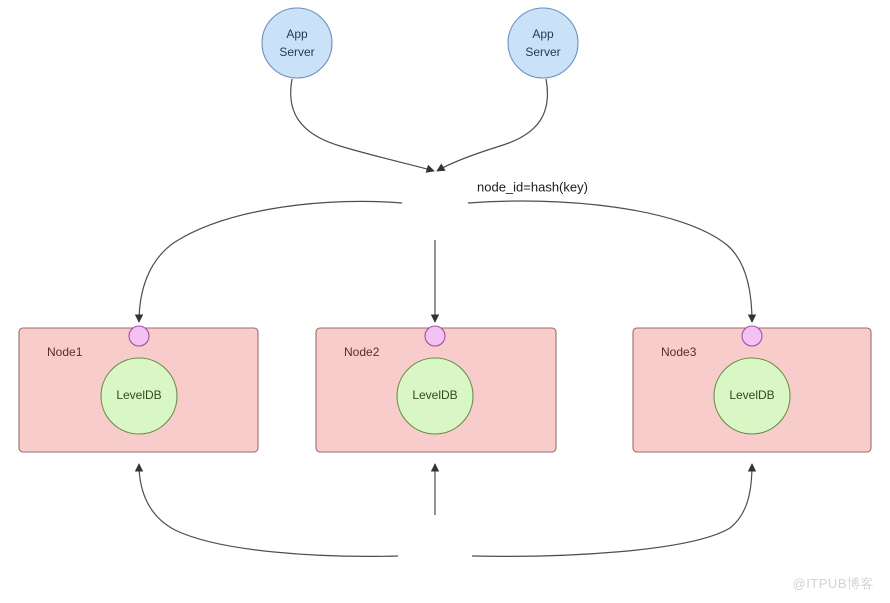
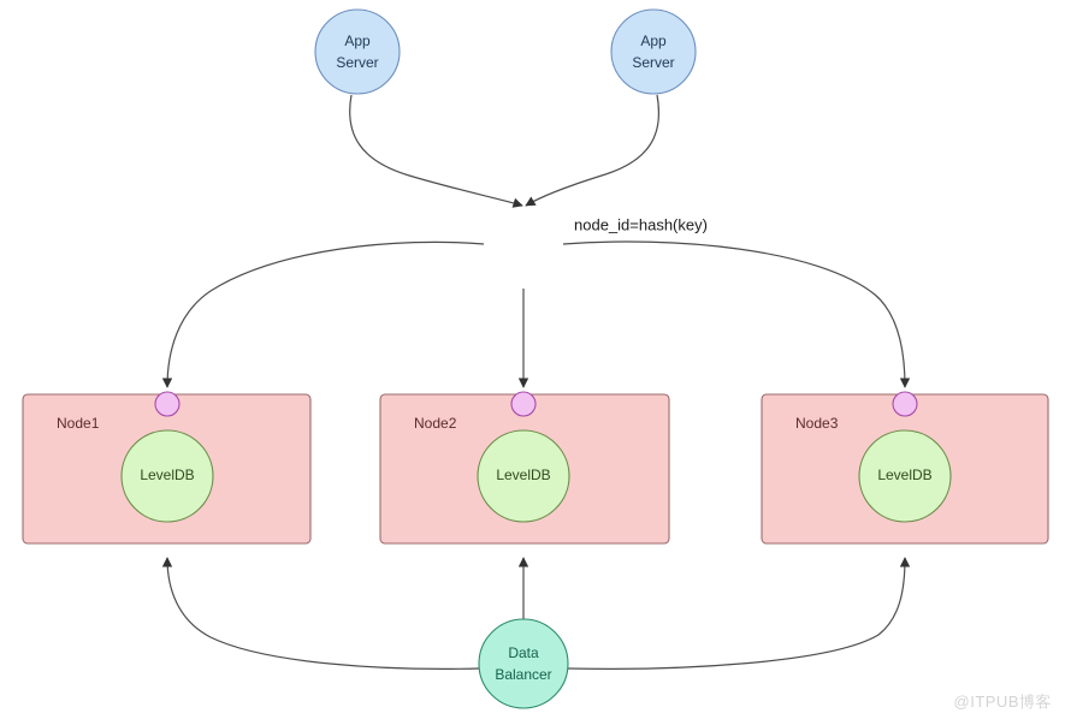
  Node1
  LevelDB
  Node2
  LevelDB
  Node3
  LevelDB
  App
  Server
  App
  Server
  node_id=hash(key)
+ Data
+ Balancer
  @ITPUB博客
